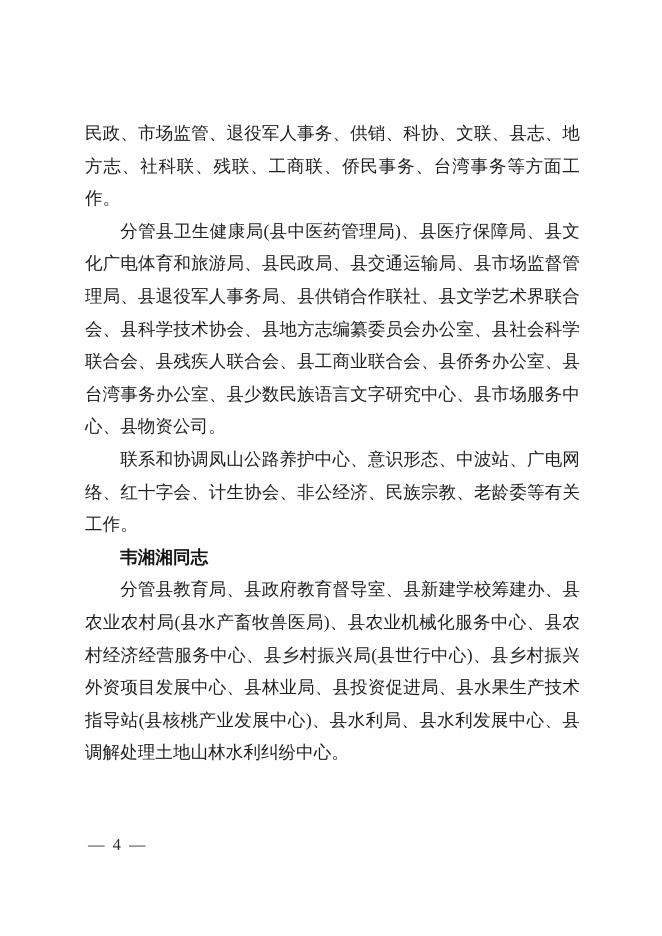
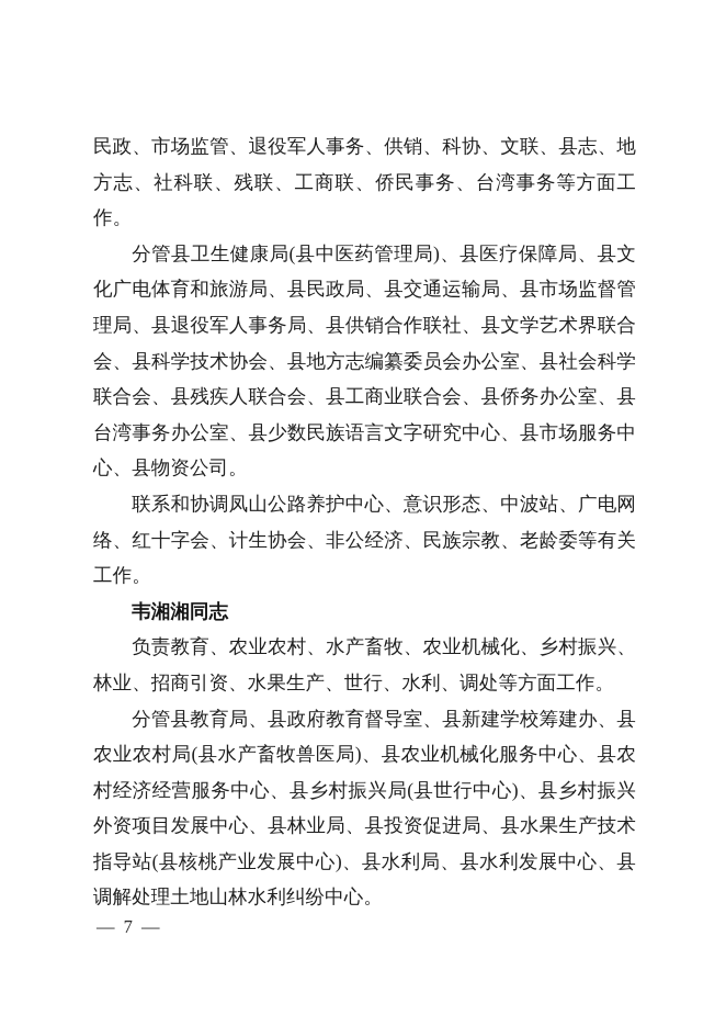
  民政、市场监管、退役军人事务、供销、科协、文联、县志、地方志、社科联、残联、工商联、侨民事务、台湾事务等方面工作。
  分管县卫生健康局(县中医药管理局)、县医疗保障局、县文化广电体育和旅游局、县民政局、县交通运输局、县市场监督管理局、县退役军人事务局、县供销合作联社、县文学艺术界联合会、县科学技术协会、县地方志编纂委员会办公室、县社会科学联合会、县残疾人联合会、县工商业联合会、县侨务办公室、县台湾事务办公室、县少数民族语言文字研究中心、县市场服务中心、县物资公司。
  联系和协调凤山公路养护中心、意识形态、中波站、广电网络、红十字会、计生协会、非公经济、民族宗教、老龄委等有关工作。
  韦湘湘同志
+ 负责教育、农业农村、水产畜牧、农业机械化、乡村振兴、林业、招商引资、水果生产、世行、水利、调处等方面工作。
  分管县教育局、县政府教育督导室、县新建学校筹建办、县农业农村局(县水产畜牧兽医局)、县农业机械化服务中心、县农村经济经营服务中心、县乡村振兴局(县世行中心)、县乡村振兴外资项目发展中心、县林业局、县投资促进局、县水果生产技术指导站(县核桃产业发展中心)、县水利局、县水利发展中心、县调解处理土地山林水利纠纷中心。
- — 4 —
+ — 7 —
